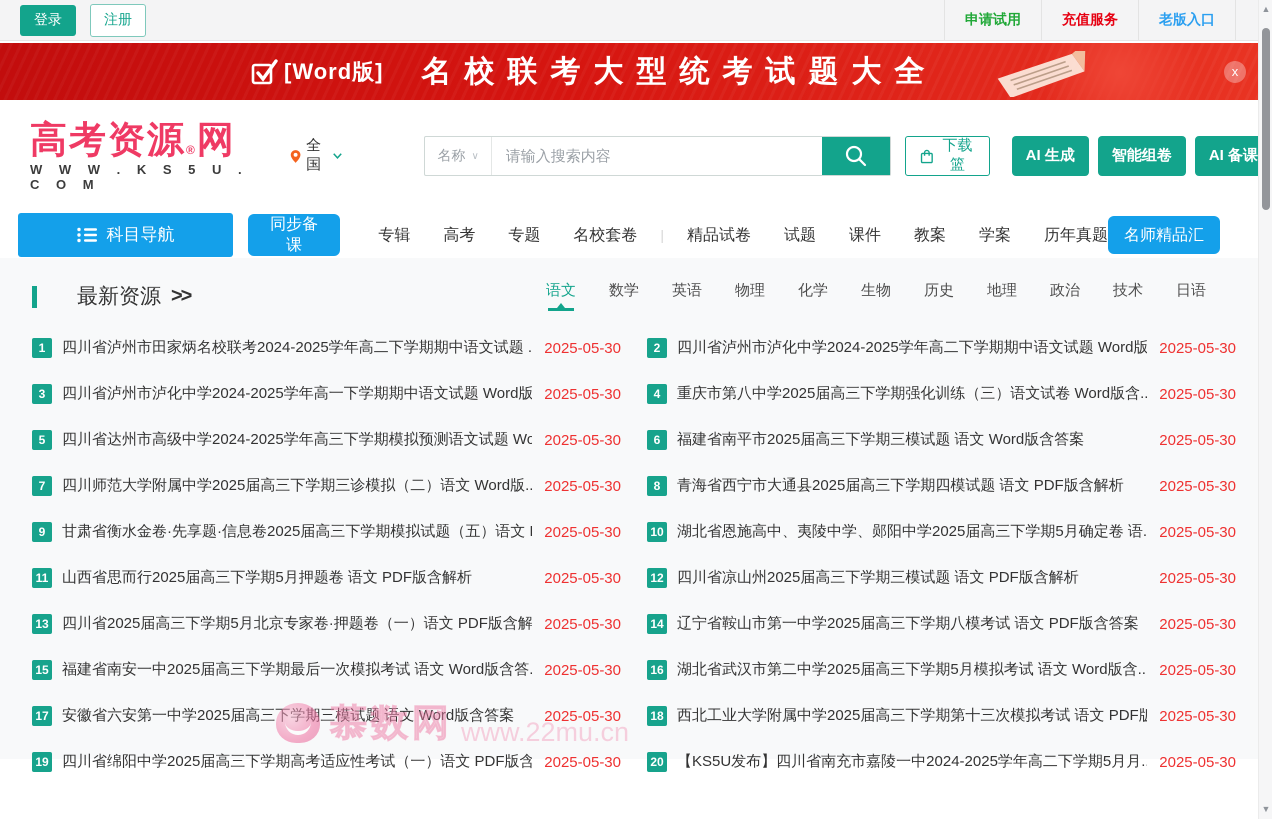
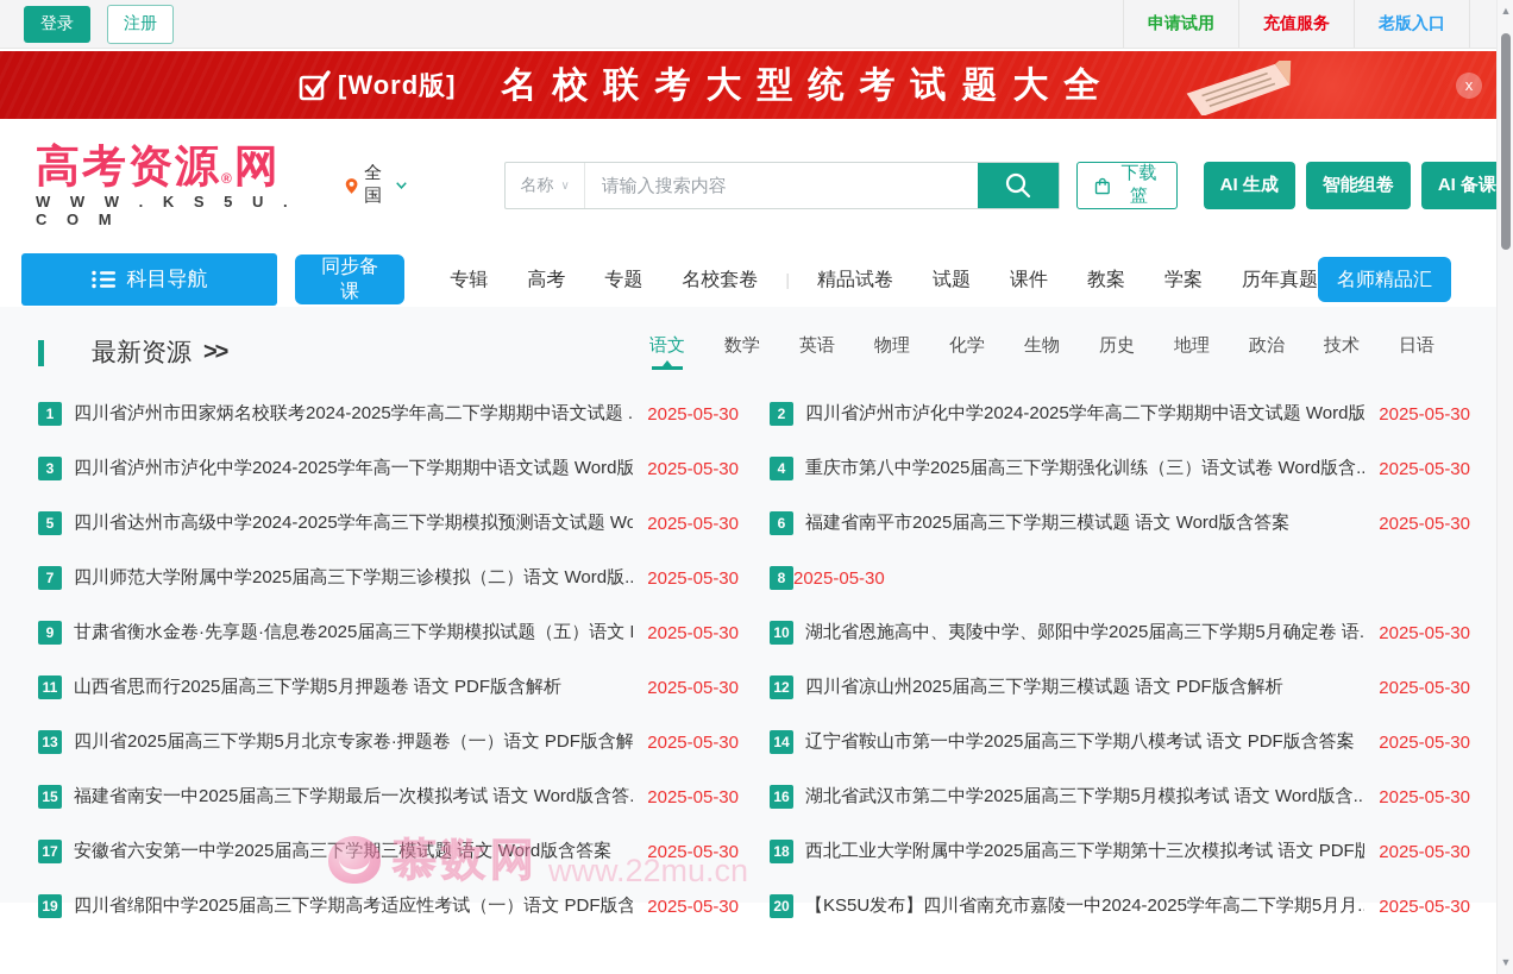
  登录
  注册
  申请试用
  充值服务
  老版入口
  [Word版]
  名校联考大型统考试题大全
  x
  高考资源®网
  W W W . K S 5 U . C O M
  全国
  名称
  ∨
  请输入搜索内容
  下载篮
  AI 生成
  智能组卷
  AI 备课
  科目导航
  同步备课
  专辑
  高考
  专题
  名校套卷
  |
  精品试卷
  试题
  课件
  教案
  学案
  历年真题
  名师精品汇
  最新资源
  >>
  语文
  数学
  英语
  物理
  化学
  生物
  历史
  地理
  政治
  技术
  日语
  1
  四川省泸州市田家炳名校联考2024-2025学年高二下学期期中语文试题 .
  2025-05-30
  2
  四川省泸州市泸化中学2024-2025学年高二下学期期中语文试题 Word版
  2025-05-30
  3
  四川省泸州市泸化中学2024-2025学年高一下学期期中语文试题 Word版
  2025-05-30
  4
  重庆市第八中学2025届高三下学期强化训练（三）语文试卷 Word版含..
  2025-05-30
  5
  四川省达州市高级中学2024-2025学年高三下学期模拟预测语文试题 Wo
  2025-05-30
  6
  福建省南平市2025届高三下学期三模试题 语文 Word版含答案
  2025-05-30
  7
  四川师范大学附属中学2025届高三下学期三诊模拟（二）语文 Word版..
  2025-05-30
  8
- 青海省西宁市大通县2025届高三下学期四模试题 语文 PDF版含解析
  2025-05-30
  9
  甘肃省衡水金卷·先享题·信息卷2025届高三下学期模拟试题（五）语文
  2025-05-30
  10
  湖北省恩施高中、夷陵中学、郧阳中学2025届高三下学期5月确定卷 语.
  2025-05-30
  11
  山西省思而行2025届高三下学期5月押题卷 语文 PDF版含解析
  2025-05-30
  12
  四川省凉山州2025届高三下学期三模试题 语文 PDF版含解析
  2025-05-30
  13
  四川省2025届高三下学期5月北京专家卷·押题卷（一）语文 PDF版含解
  2025-05-30
  14
  辽宁省鞍山市第一中学2025届高三下学期八模考试 语文 PDF版含答案
  2025-05-30
  15
  福建省南安一中2025届高三下学期最后一次模拟考试 语文 Word版含答.
  2025-05-30
  16
  湖北省武汉市第二中学2025届高三下学期5月模拟考试 语文 Word版含..
  2025-05-30
  17
  安徽省六安第一中学2025届高三下学期三模试题 语文 Word版含答案
  2025-05-30
  18
  西北工业大学附属中学2025届高三下学期第十三次模拟考试 语文 PDF版
  2025-05-30
  19
  四川省绵阳中学2025届高三下学期高考适应性考试（一）语文 PDF版含
  2025-05-30
  20
  【KS5U发布】四川省南充市嘉陵一中2024-2025学年高二下学期5月月.
  2025-05-30
  慕数网
  www.22mu.cn
  ▲
  ▼
